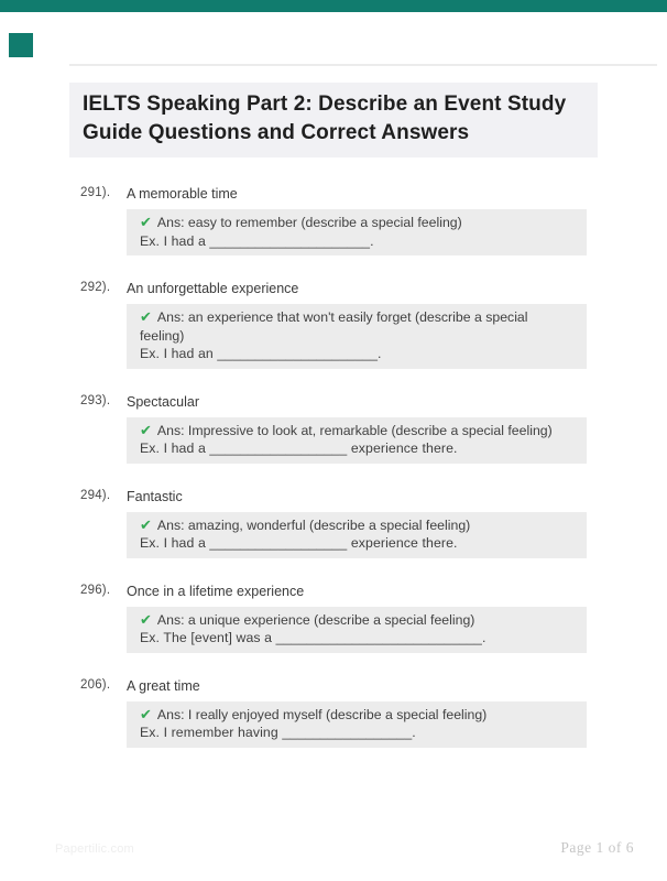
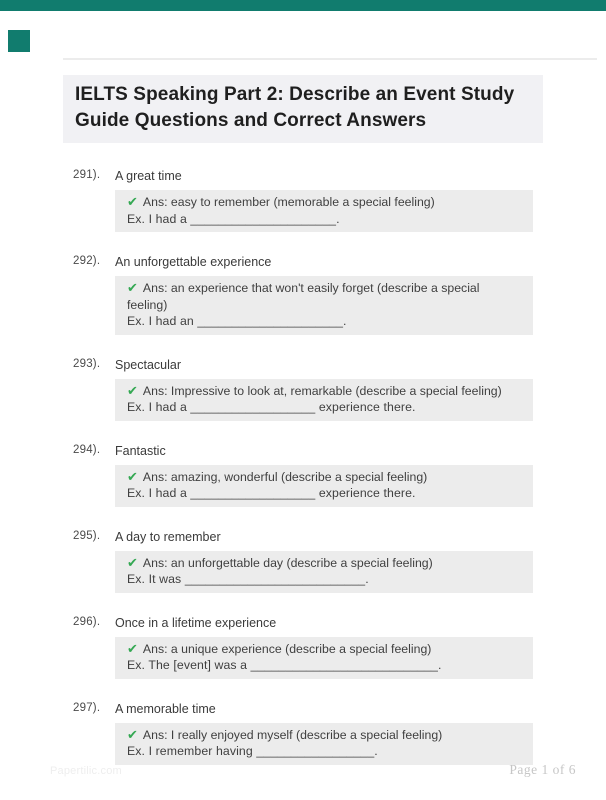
  IELTS Speaking Part 2: Describe an Event Study Guide Questions and Correct Answers
  291).
- A memorable time
+ A great time
- ✔ Ans: easy to remember (describe a special feeling)
+ ✔ Ans: easy to remember (memorable a special feeling)
  Ex. I had a _____________________.
  292).
  An unforgettable experience
  ✔ Ans: an experience that won't easily forget (describe a special feeling)
  Ex. I had an _____________________.
  293).
  Spectacular
  ✔ Ans: Impressive to look at, remarkable (describe a special feeling)
  Ex. I had a __________________ experience there.
  294).
  Fantastic
  ✔ Ans: amazing, wonderful (describe a special feeling)
  Ex. I had a __________________ experience there.
+ 295).
+ A day to remember
+ ✔ Ans: an unforgettable day (describe a special feeling)
+ Ex. It was __________________________.
  296).
  Once in a lifetime experience
  ✔ Ans: a unique experience (describe a special feeling)
  Ex. The [event] was a ___________________________.
- 206).
+ 297).
- A great time
+ A memorable time
  ✔ Ans: I really enjoyed myself (describe a special feeling)
  Ex. I remember having _________________.
  Page 1 of 6
